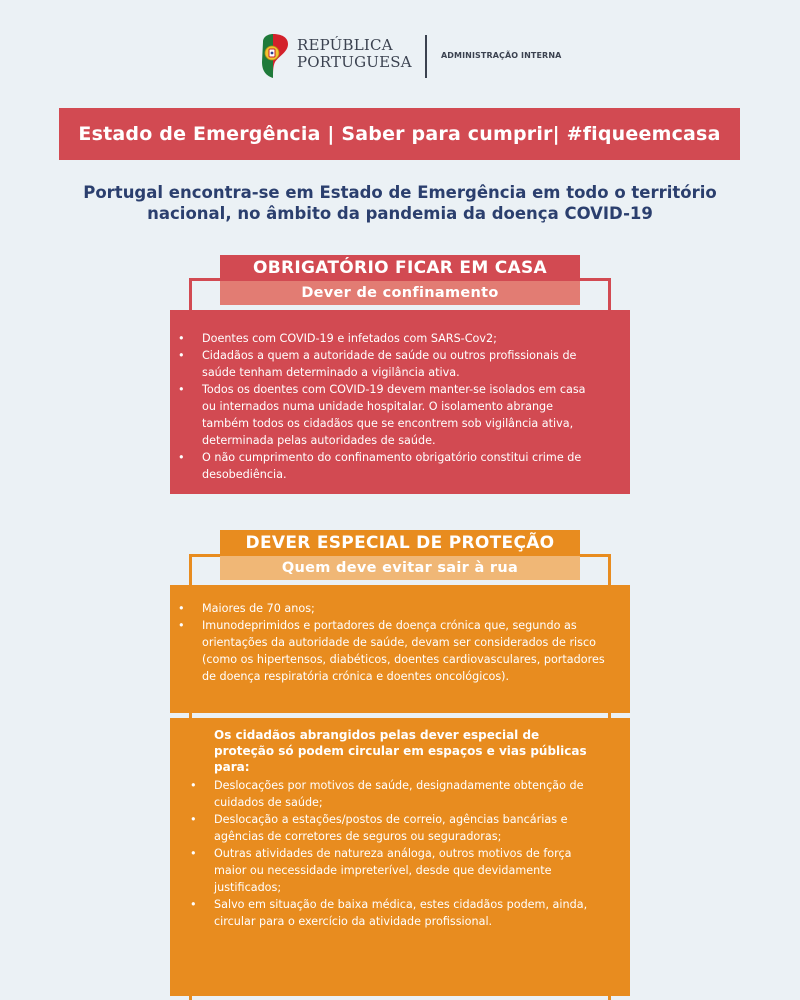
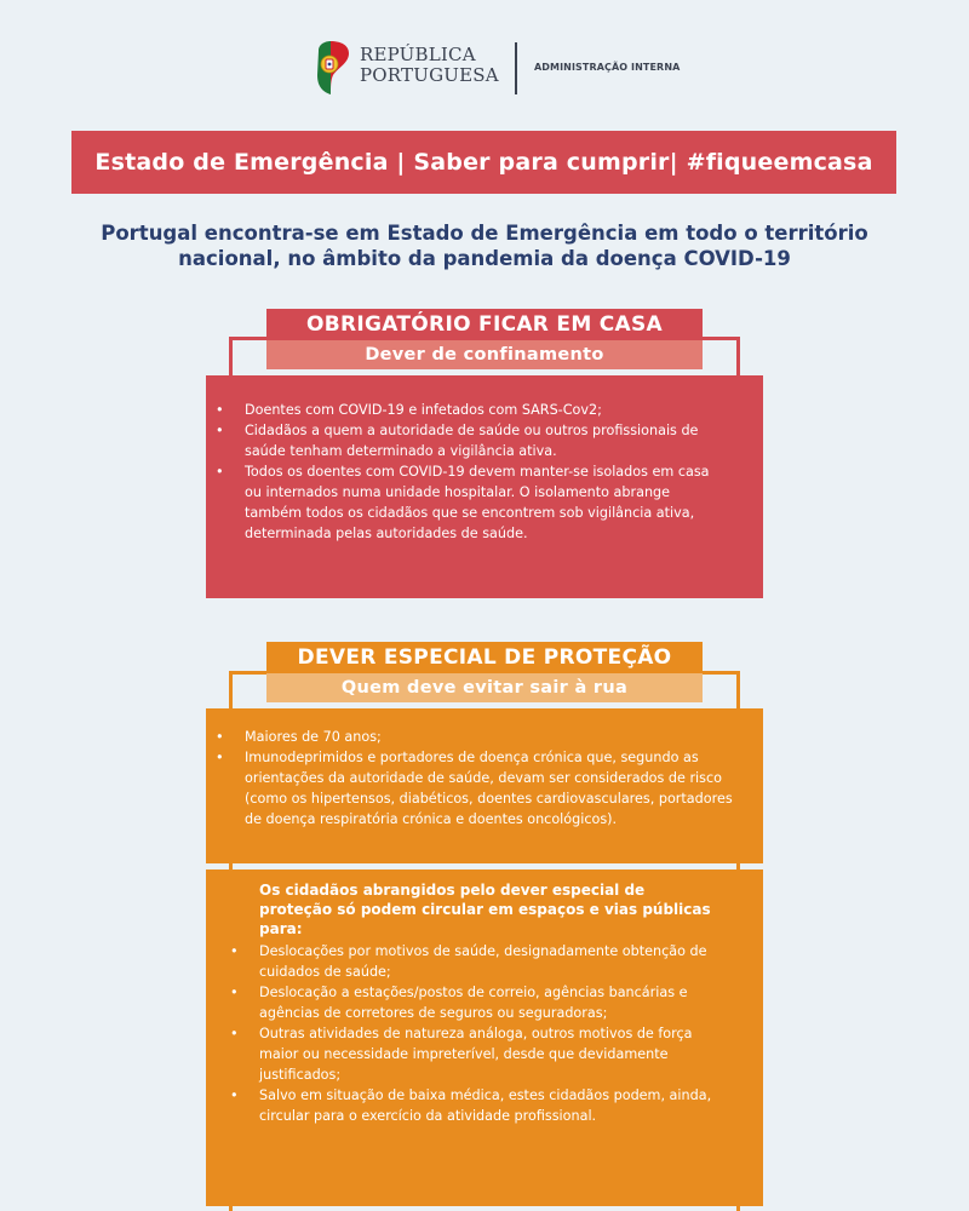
  REPÚBLICA
  PORTUGUESA
  ADMINISTRAÇÃO INTERNA
  Estado de Emergência | Saber para cumprir| #fiqueemcasa
  Portugal encontra-se em Estado de Emergência em todo o território
  nacional, no âmbito da pandemia da doença COVID-19
  OBRIGATÓRIO FICAR EM CASA
  Dever de confinamento
  Doentes com COVID-19 e infetados com SARS-Cov2;
  Cidadãos a quem a autoridade de saúde ou outros profissionais de saúde tenham determinado a vigilância ativa.
  Todos os doentes com COVID-19 devem manter-se isolados em casa ou internados numa unidade hospitalar. O isolamento abrange também todos os cidadãos que se encontrem sob vigilância ativa, determinada pelas autoridades de saúde.
- O não cumprimento do confinamento obrigatório constitui crime de desobediência.
  DEVER ESPECIAL DE PROTEÇÃO
  Quem deve evitar sair à rua
  Maiores de 70 anos;
  Imunodeprimidos e portadores de doença crónica que, segundo as orientações da autoridade de saúde, devam ser considerados de risco (como os hipertensos, diabéticos, doentes cardiovasculares, portadores de doença respiratória crónica e doentes oncológicos).
- Os cidadãos abrangidos pelas dever especial de proteção só podem circular em espaços e vias públicas para:
+ Os cidadãos abrangidos pelo dever especial de proteção só podem circular em espaços e vias públicas para:
  Deslocações por motivos de saúde, designadamente obtenção de cuidados de saúde;
  Deslocação a estações/postos de correio, agências bancárias e agências de corretores de seguros ou seguradoras;
  Outras atividades de natureza análoga, outros motivos de força maior ou necessidade impreterível, desde que devidamente justificados;
  Salvo em situação de baixa médica, estes cidadãos podem, ainda, circular para o exercício da atividade profissional.
